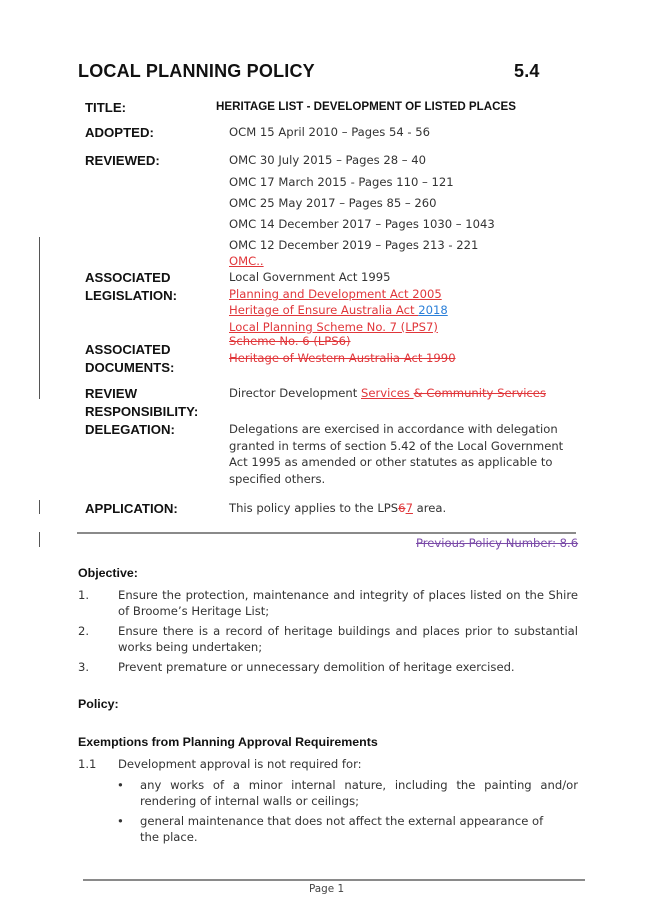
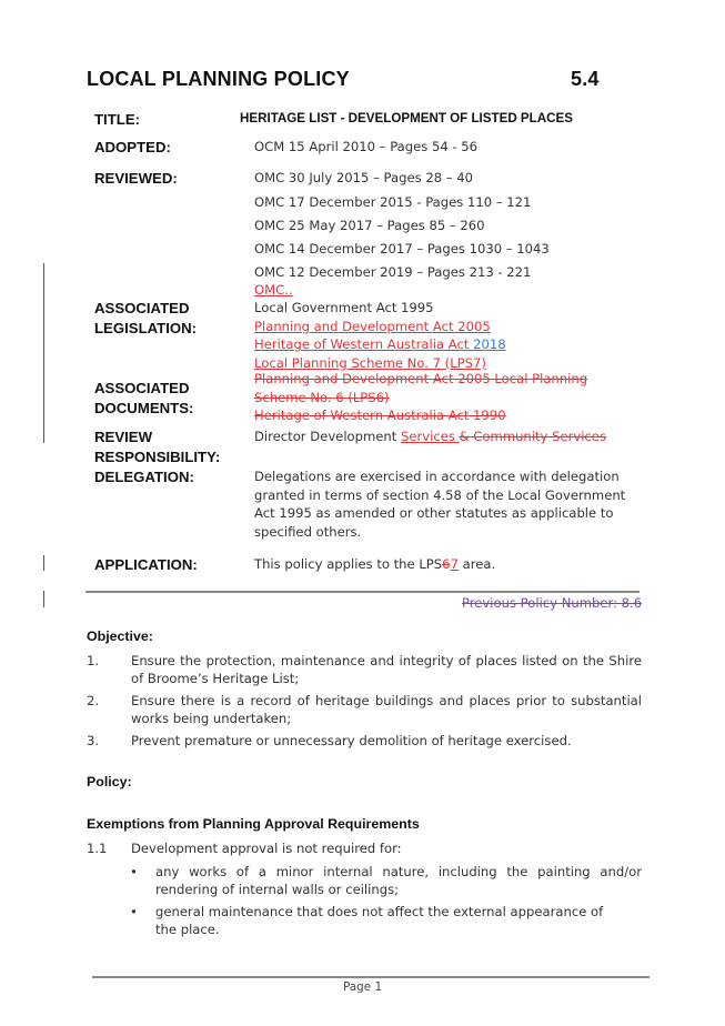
  LOCAL PLANNING POLICY
  5.4
  TITLE:
  HERITAGE LIST - DEVELOPMENT OF LISTED PLACES
  ADOPTED:
  OCM 15 April 2010 – Pages 54 - 56
  REVIEWED:
  OMC 30 July 2015 – Pages 28 – 40
- OMC 17 March 2015 - Pages 110 – 121
+ OMC 17 December 2015 - Pages 110 – 121
  OMC 25 May 2017 – Pages 85 – 260
  OMC 14 December 2017 – Pages 1030 – 1043
  OMC 12 December 2019 – Pages 213 - 221
  OMC..
  ASSOCIATED
  LEGISLATION:
  Local Government Act 1995
  Planning and Development Act 2005
- Heritage of Ensure Australia Act 2018
+ Heritage of Western Australia Act 2018
  Local Planning Scheme No. 7 (LPS7)
  ASSOCIATED
  DOCUMENTS:
+ Planning and Development Act 2005 Local Planning
  Scheme No. 6 (LPS6)
  Heritage of Western Australia Act 1990
  REVIEW
  RESPONSIBILITY:
  Director Development Services & Community Services
  DELEGATION:
  Delegations are exercised in accordance with delegation
- granted in terms of section 5.42 of the Local Government
+ granted in terms of section 4.58 of the Local Government
  Act 1995 as amended or other statutes as applicable to
  specified others.
  APPLICATION:
  This policy applies to the LPS67 area.
  Previous Policy Number: 8.6
  Objective:
  1.
  Ensure the protection, maintenance and integrity of places listed on the Shire of Broome’s Heritage List;
  2.
  Ensure there is a record of heritage buildings and places prior to substantial works being undertaken;
  3.
  Prevent premature or unnecessary demolition of heritage exercised.
  Policy:
  Exemptions from Planning Approval Requirements
  1.1
  Development approval is not required for:
  •
  any works of a minor internal nature, including the painting and/or rendering of internal walls or ceilings;
  •
  general maintenance that does not affect the external appearance of the place.
  Page 1
